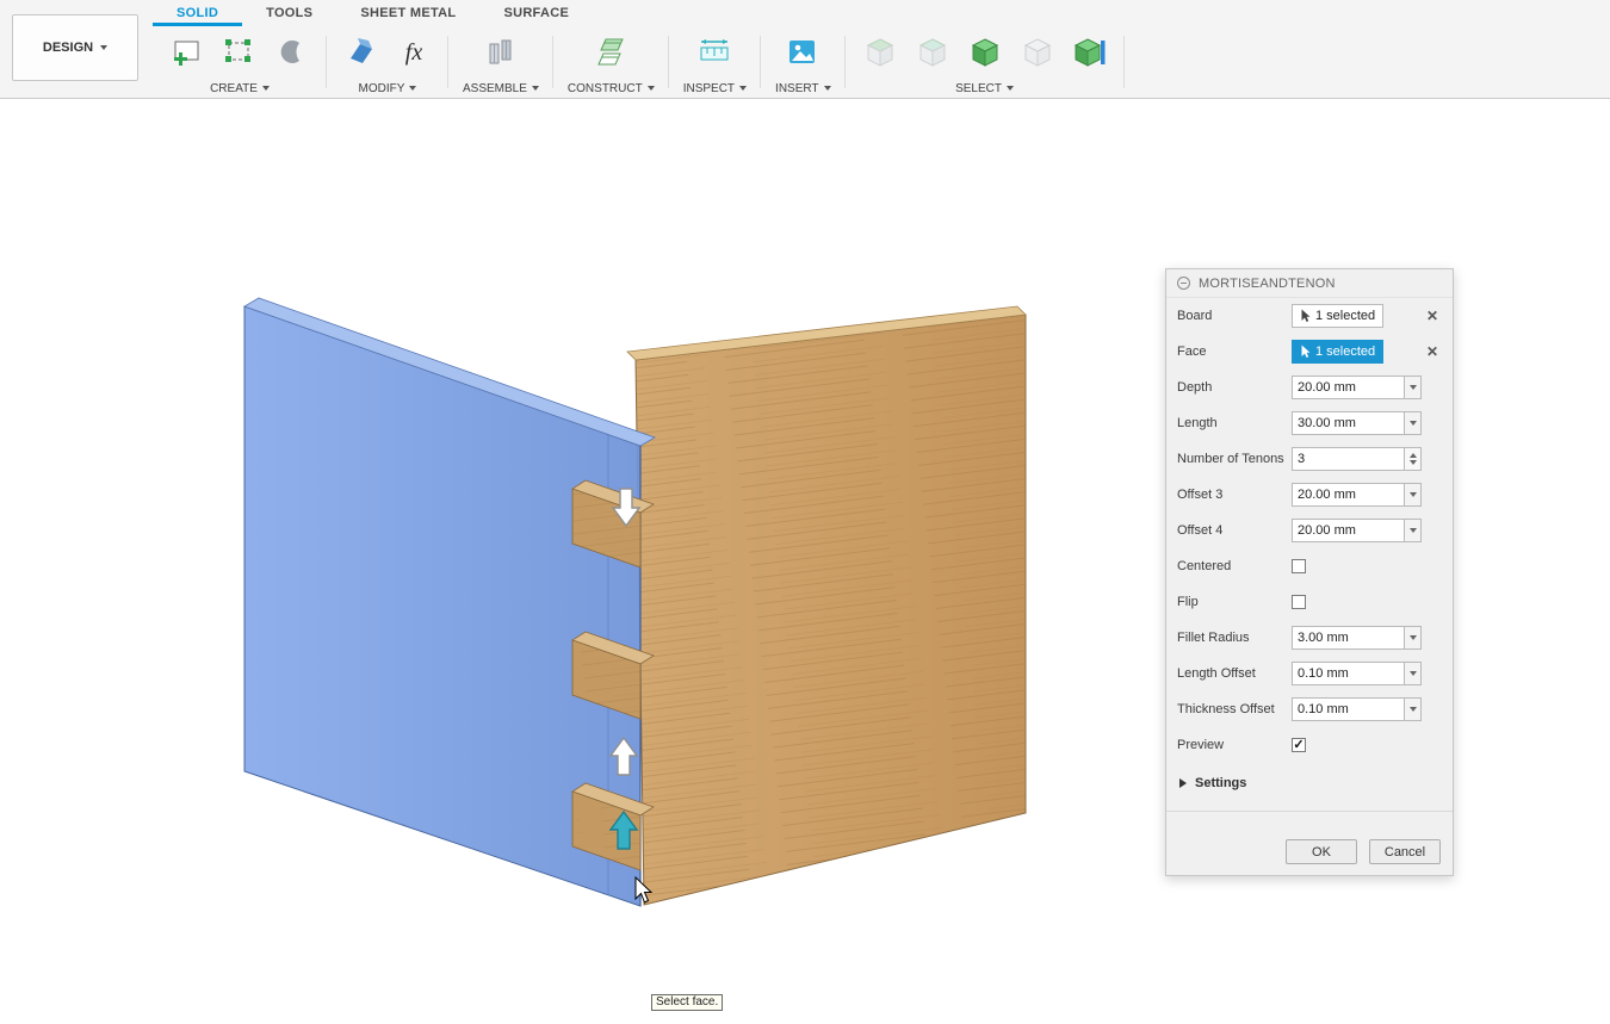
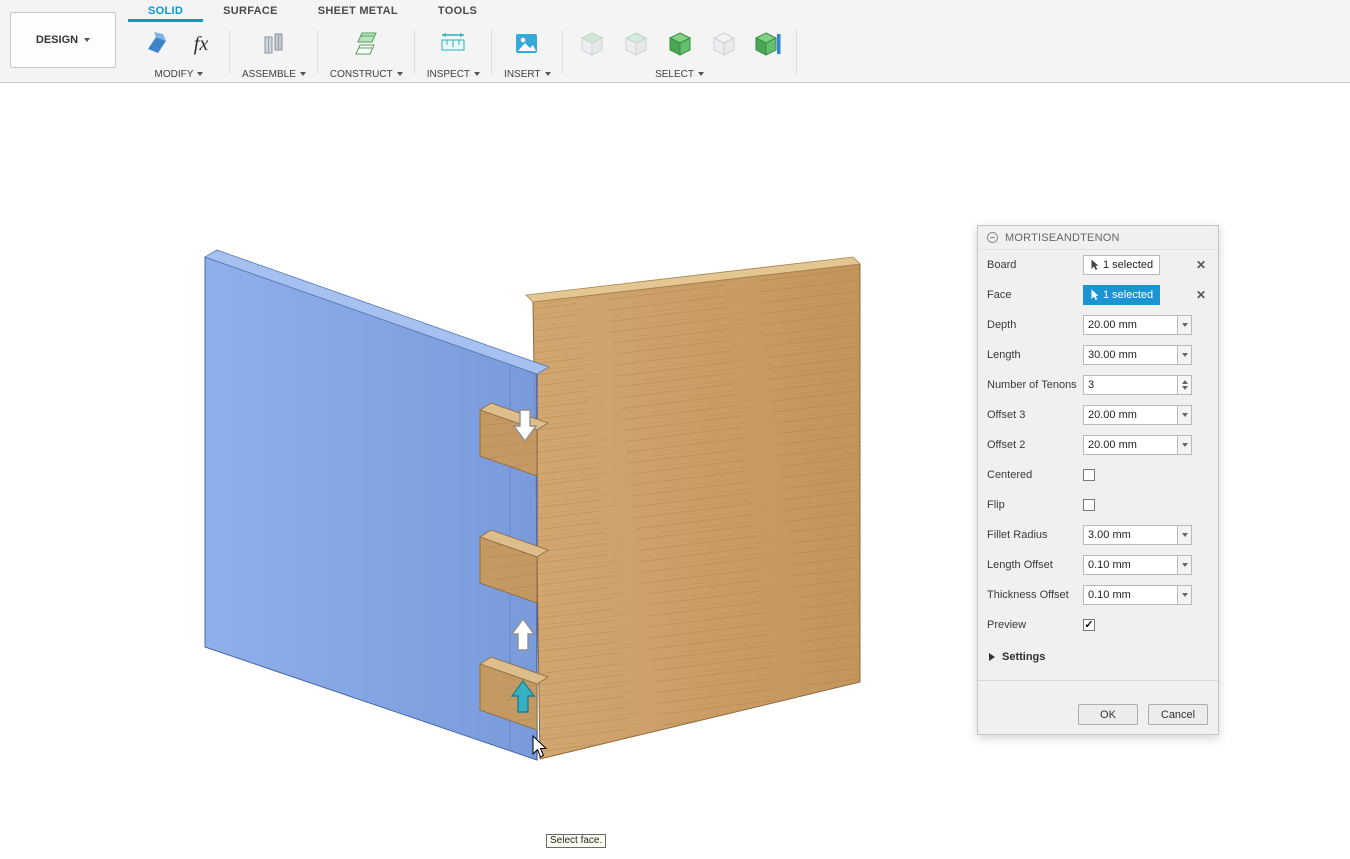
  DESIGN
  SOLID
- TOOLS
+ SURFACE
  SHEET METAL
- SURFACE
+ TOOLS
- CREATE
  fx
  MODIFY
  ASSEMBLE
  CONSTRUCT
  INSPECT
  INSERT
  SELECT
  Select face.
  MORTISEANDTENON
  Board
  1 selected
  ✕
  Face
  1 selected
  ✕
  Depth
  20.00 mm
  Length
  30.00 mm
  Number of Tenons
  3
  Offset 3
  20.00 mm
- Offset 4
+ Offset 2
  20.00 mm
  Centered
  Flip
  Fillet Radius
  3.00 mm
  Length Offset
  0.10 mm
  Thickness Offset
  0.10 mm
  Preview
  ✓
  Settings
  OK
  Cancel
